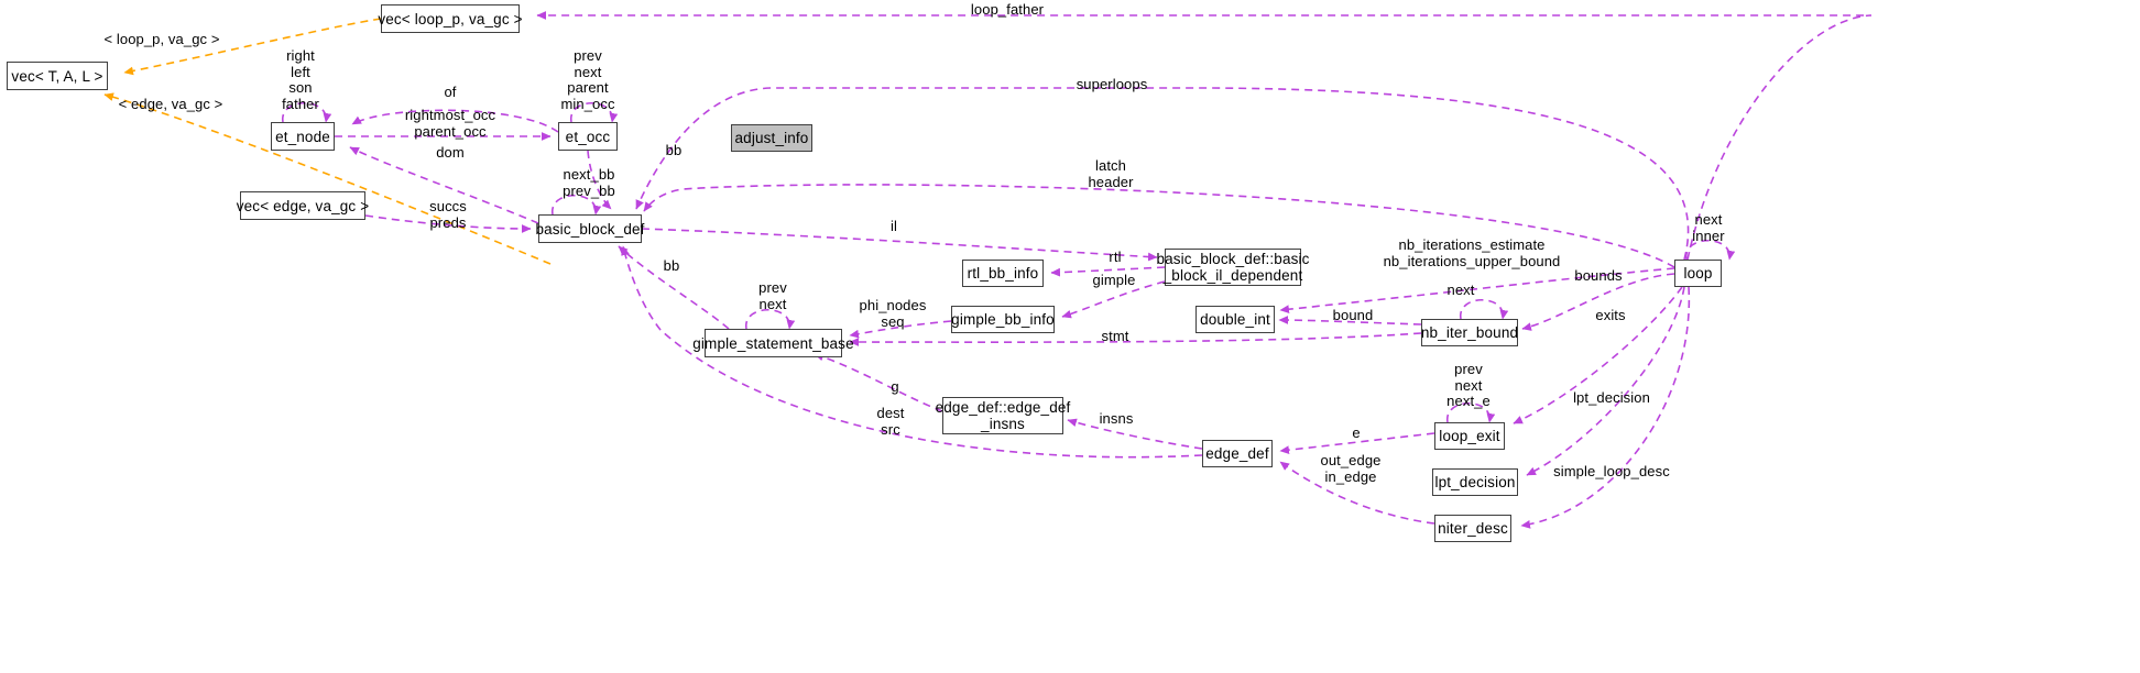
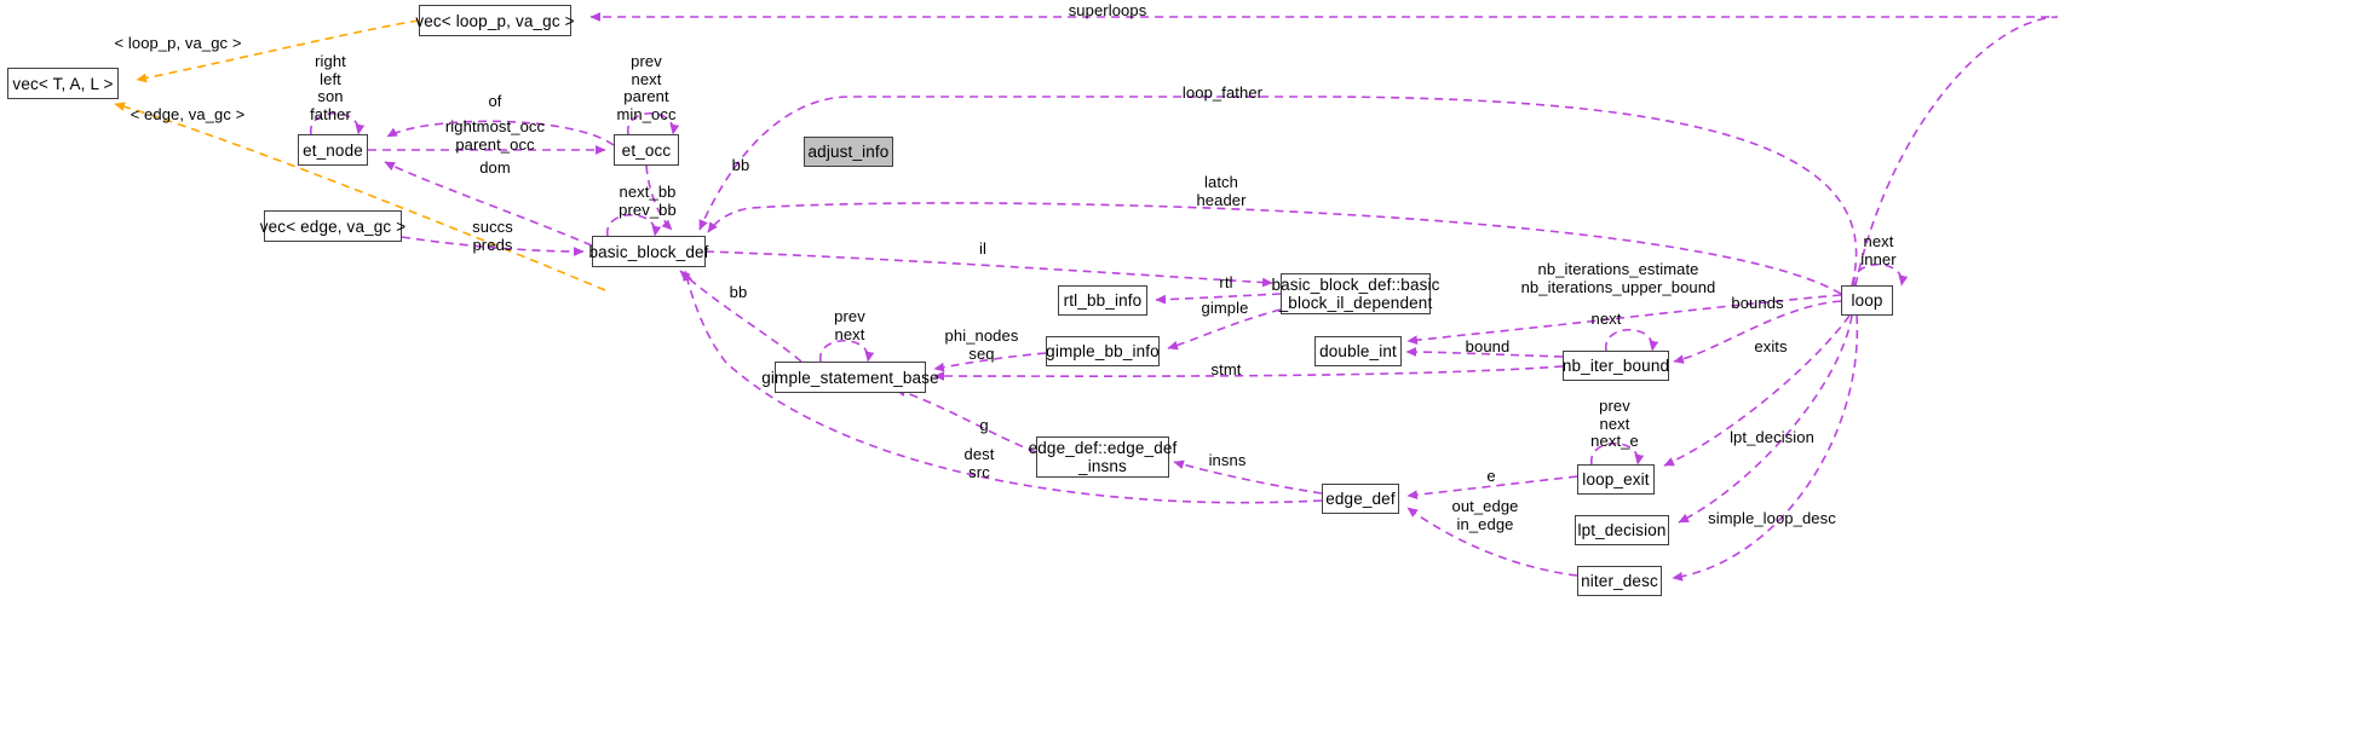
  vec< T, A, L >
  vec< loop_p, va_gc >
  vec< edge, va_gc >
  et_node
  et_occ
  adjust_info
  basic_block_def
  rtl_bb_info
  gimple_bb_info
  basic_block_def::basic
  _block_il_dependent
  gimple_statement_base
  edge_def::edge_def
  _insns
  edge_def
  double_int
  nb_iter_bound
  loop
  loop_exit
  lpt_decision
  niter_desc
- loop_father
+ superloops
  < loop_p, va_gc >
  < edge, va_gc >
  right
  left
  son
  father
  prev
  next
  parent
  min_occ
  of
  rightmost_occ
  parent_occ
  dom
- superloops
+ loop_father
  bb
  latch
  header
  next_bb
  prev_bb
  succs
  preds
  il
  nb_iterations_estimate
  nb_iterations_upper_bound
  bb
  rtl
  gimple
  bounds
  prev
  next
  next
  next
  inner
  phi_nodes
  seq
  bound
  exits
  stmt
  prev
  next
  next_e
  g
  lpt_decision
  dest
  src
  insns
  e
  out_edge
  in_edge
  simple_loop_desc
